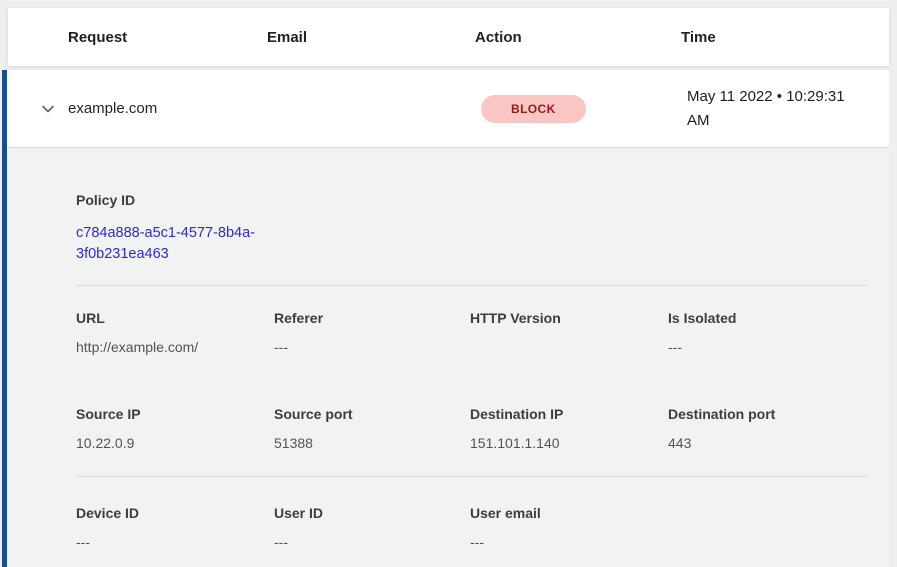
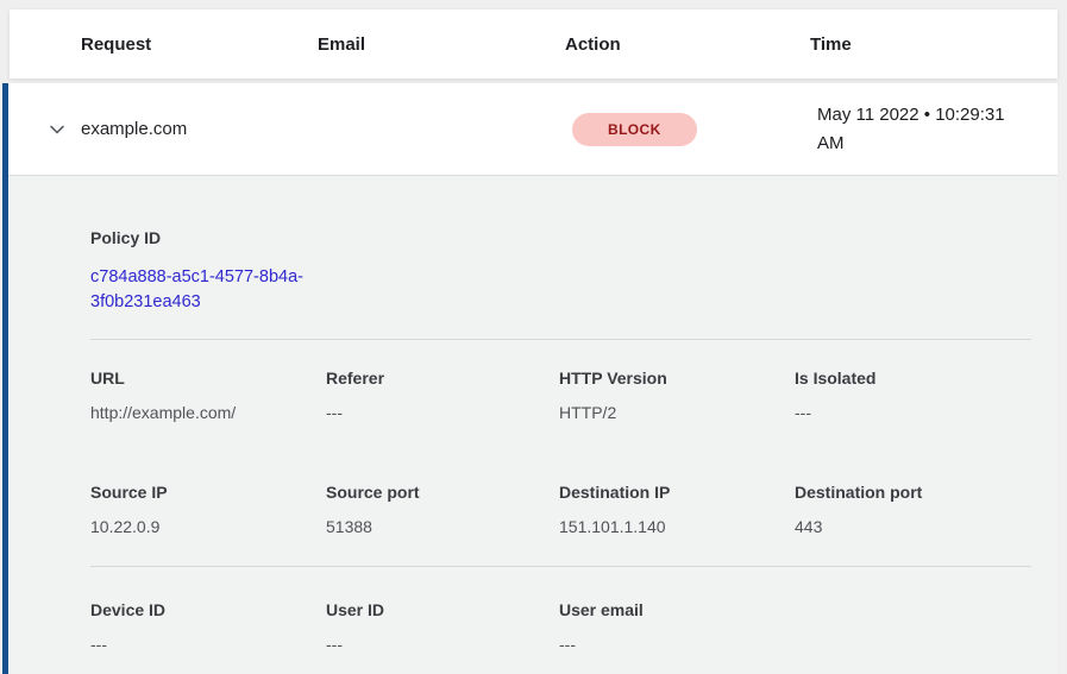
  Request
  Email
  Action
  Time
  example.com
  BLOCK
  May 11 2022 • 10:29:31 AM
  Policy ID
  c784a888-a5c1-4577-8b4a-3f0b231ea463
  URL
  http://example.com/
  Referer
  ---
  HTTP Version
+ HTTP/2
  Is Isolated
  ---
  Source IP
  10.22.0.9
  Source port
  51388
  Destination IP
  151.101.1.140
  Destination port
  443
  Device ID
  ---
  User ID
  ---
  User email
  ---
